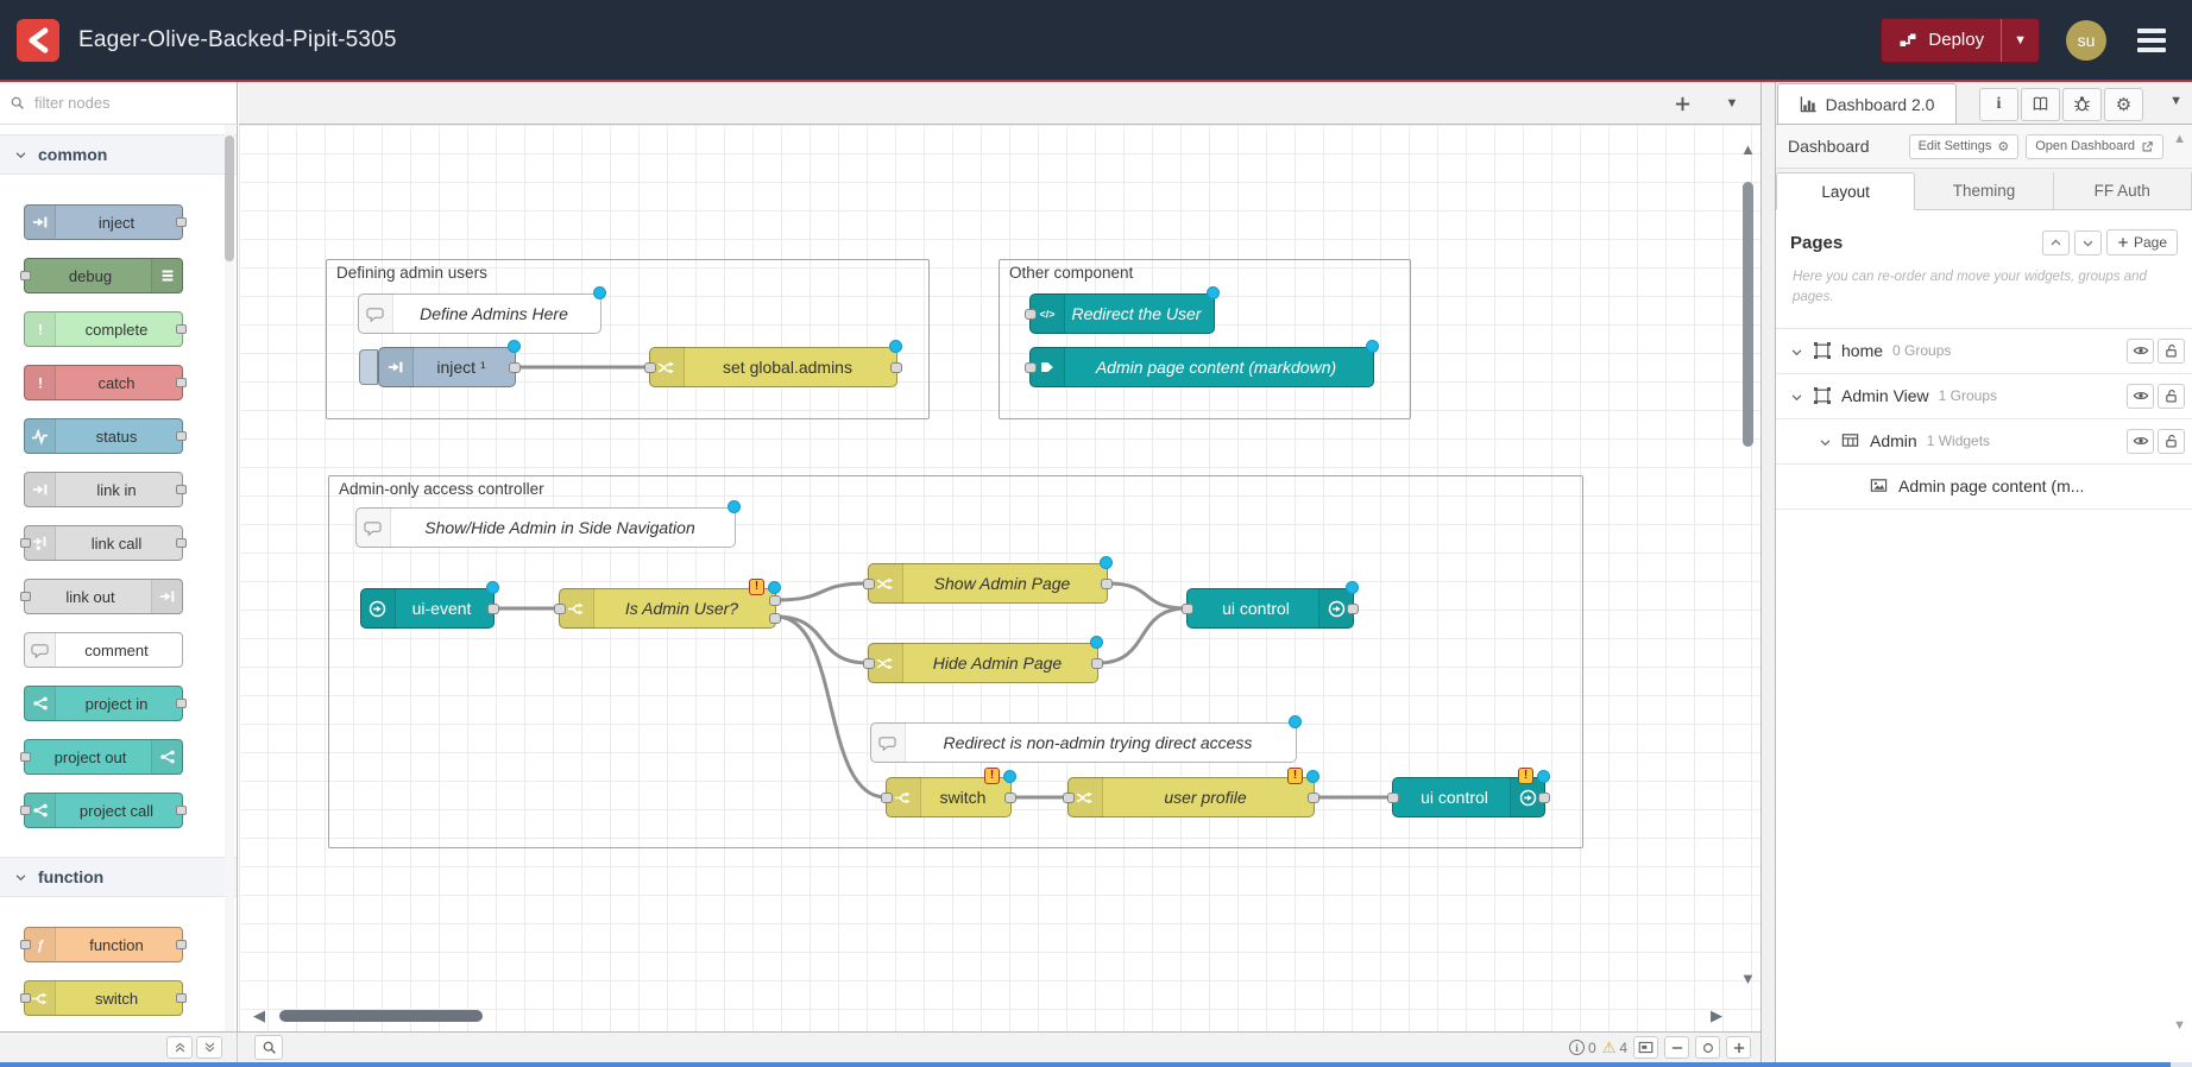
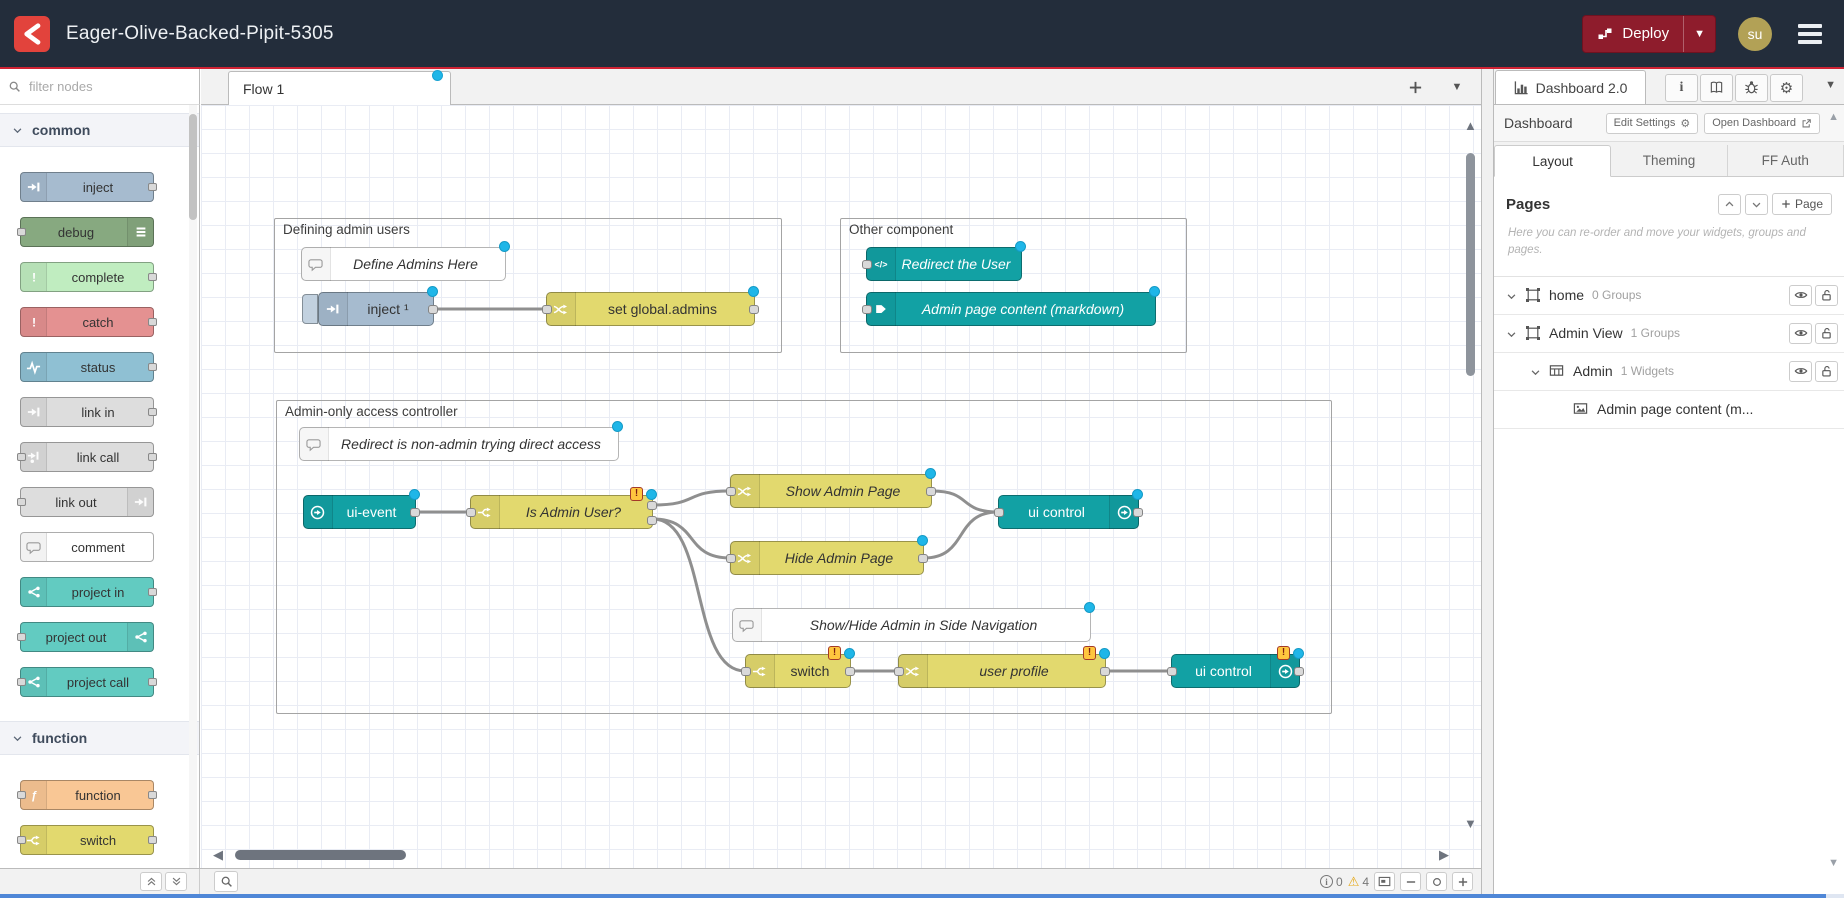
  Eager-Olive-Backed-Pipit-5305
  Deploy
  ▼
  su
  filter nodes
+ Flow 1
  ▼
  common
  inject
  debug
  !
  complete
  !
  catch
  status
  link in
  link call
  link out
  comment
  project in
  project out
  project call
  function
  ƒ
  function
  switch
  Defining admin users
  Other component
  Admin-only access controller
  Define Admins Here
  inject ¹
  set global.admins
  </>
  Redirect the User
  Admin page content (markdown)
- Show/Hide Admin in Side Navigation
+ Redirect is non-admin trying direct access
  ui-event
  Is Admin User?
  !
  Show Admin Page
  Hide Admin Page
  ui control
- Redirect is non-admin trying direct access
+ Show/Hide Admin in Side Navigation
  switch
  !
  user profile
  !
  ui control
  !
  ▲
  ▼
  ◀
  ▶
  Dashboard 2.0
  i
  ⚙
  ▼
  Dashboard
  Edit Settings
  ⚙
  Open Dashboard
  Layout
  Theming
  FF Auth
  Pages
  Page
  Here you can re-order and move your widgets, groups and pages.
  home
  0 Groups
  Admin View
  1 Groups
  Admin
  1 Widgets
  Admin page content (m...
  ▲
  ▼
  i
  0
  ⚠
  4
